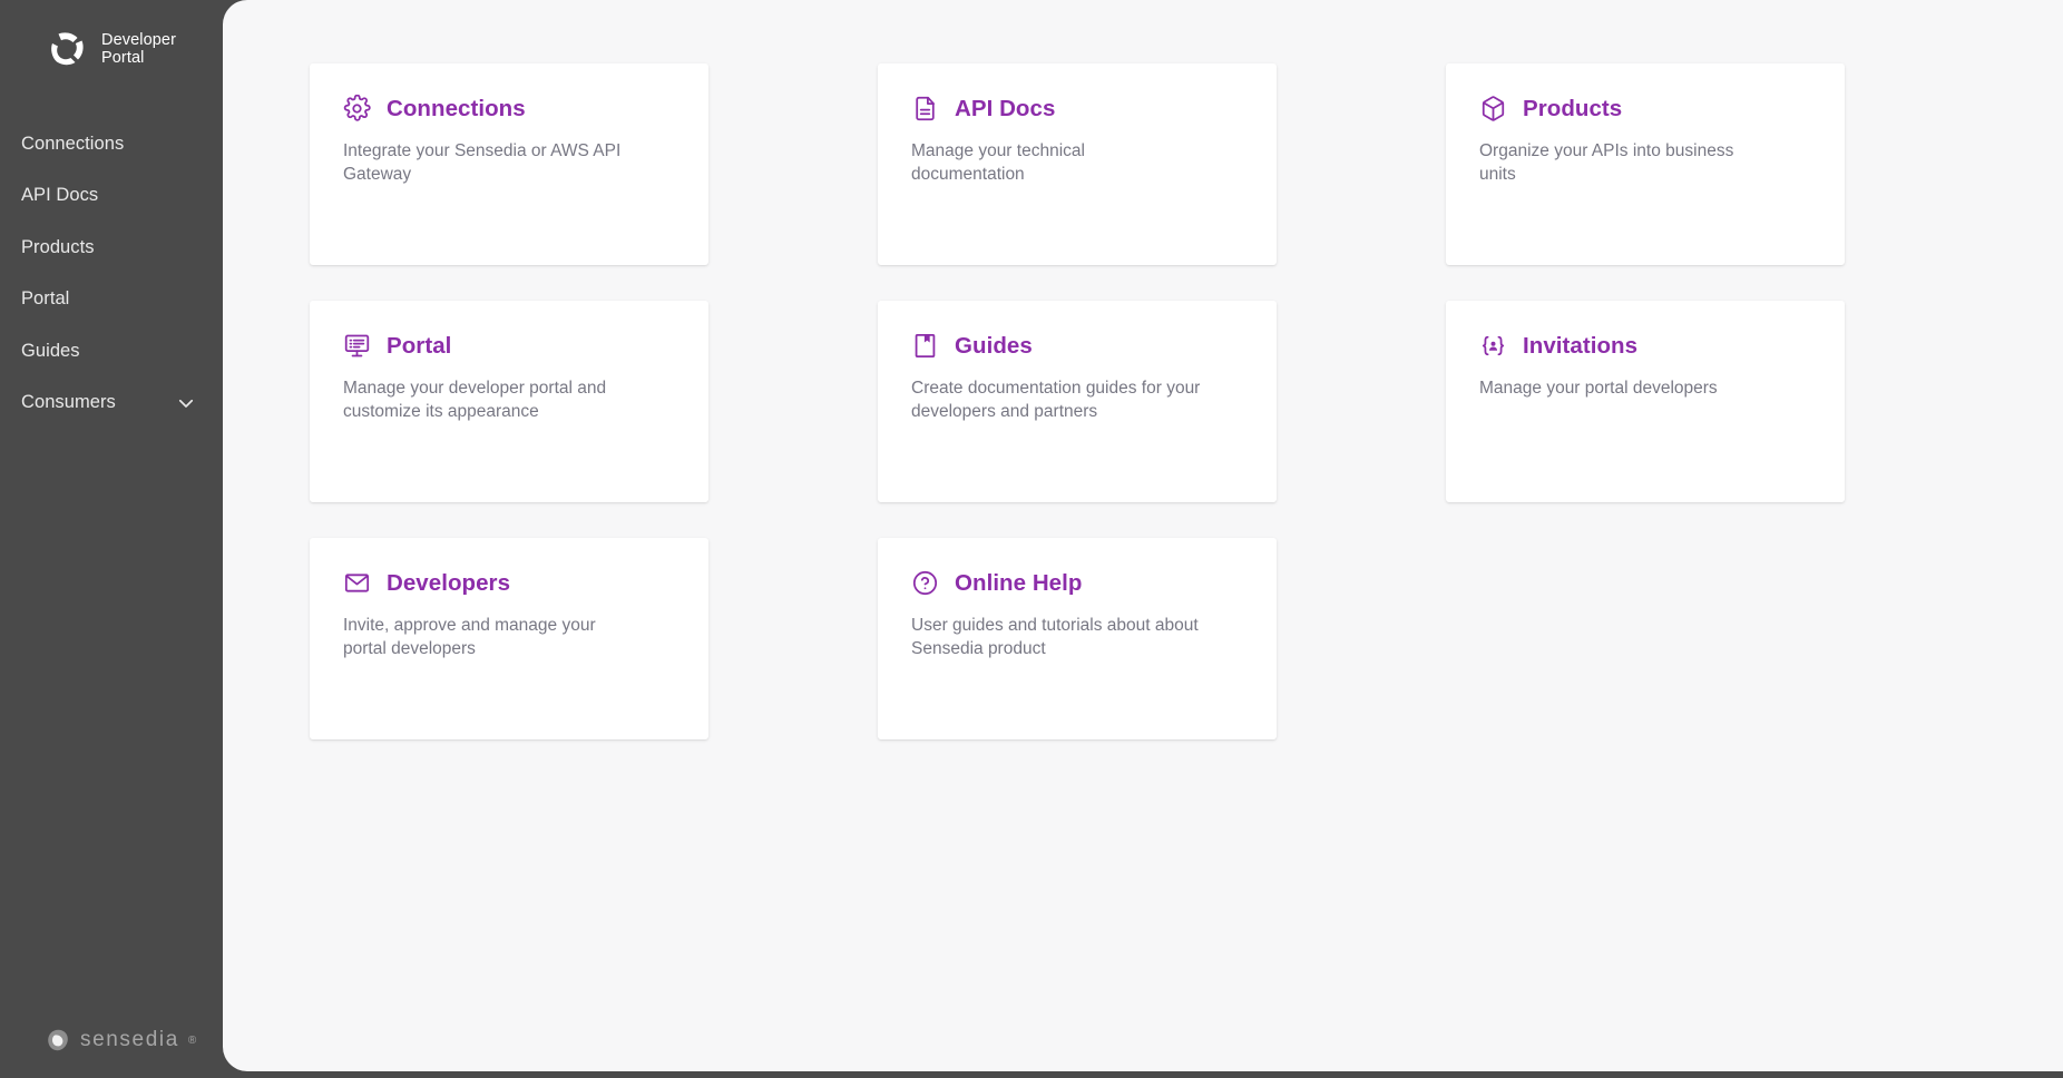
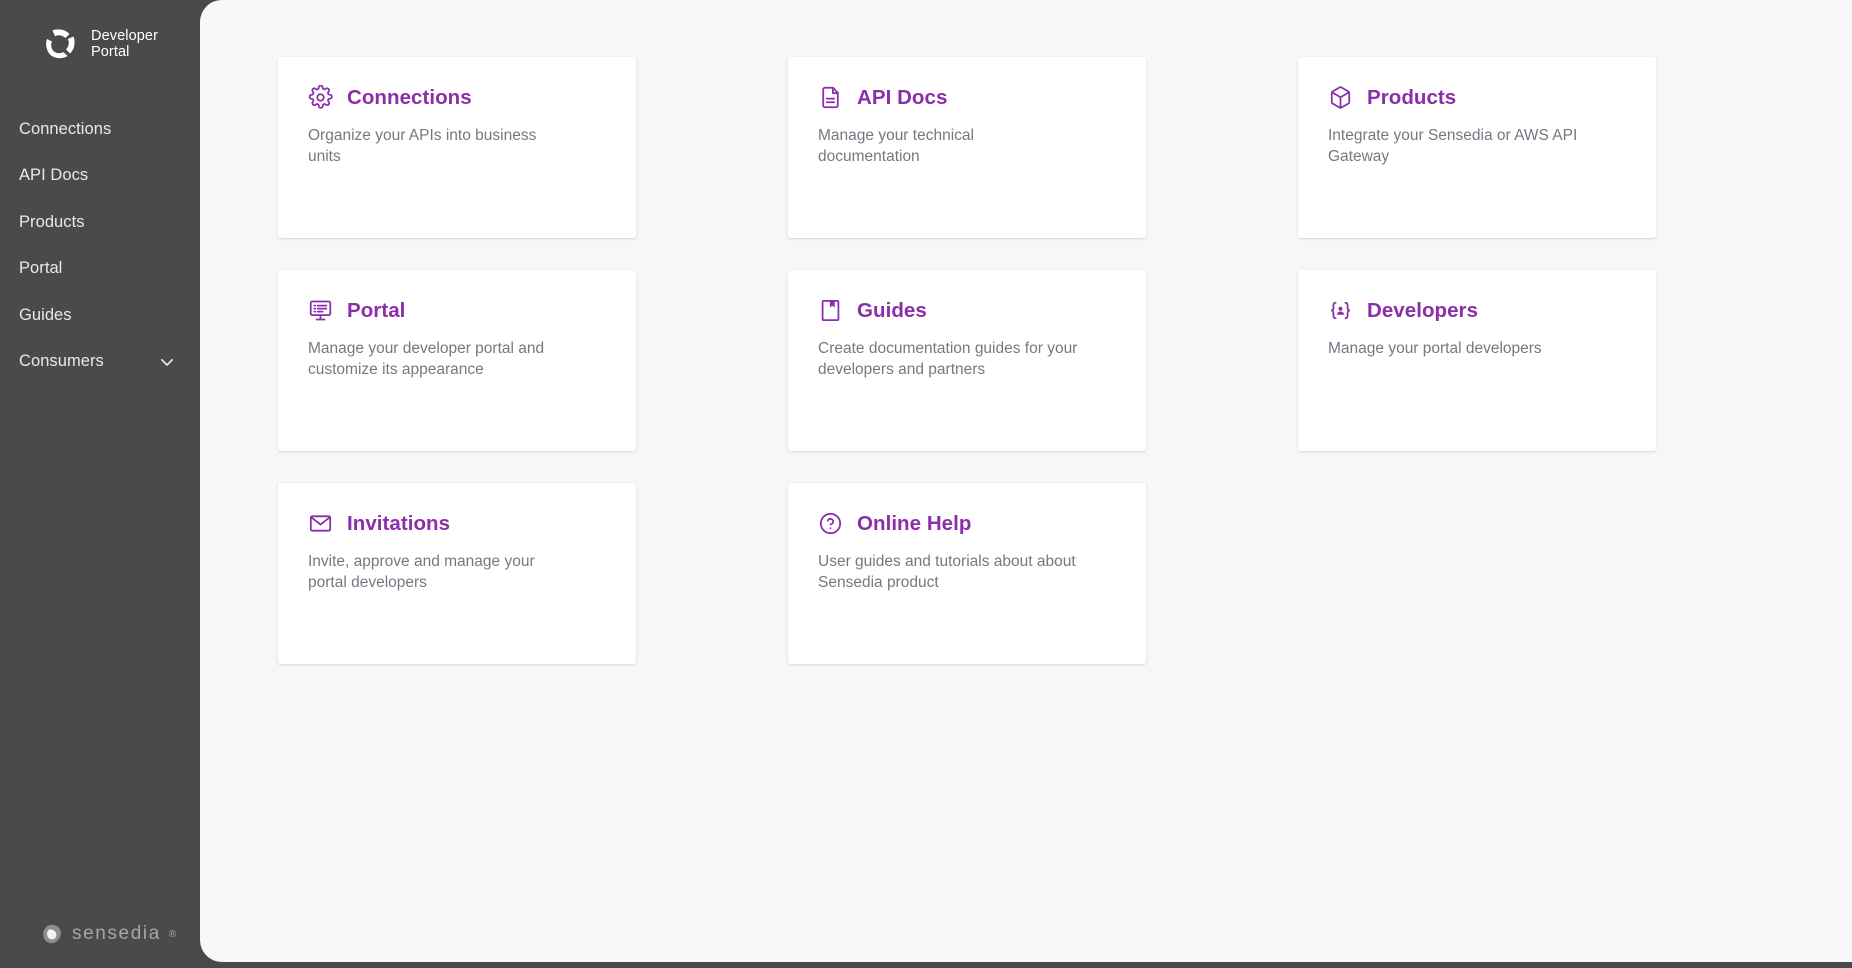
  Developer
  Portal
  Connections
  API Docs
  Products
  Portal
  Guides
  Consumers
  sensedia
  ®
  Connections
- Integrate your Sensedia or AWS API Gateway
+ Organize your APIs into business units
  API Docs
  Manage your technical documentation
  Products
- Organize your APIs into business units
+ Integrate your Sensedia or AWS API Gateway
  Portal
  Manage your developer portal and customize its appearance
  Guides
  Create documentation guides for your developers and partners
- Invitations
+ Developers
  Manage your portal developers
- Developers
+ Invitations
  Invite, approve and manage your portal developers
  Online Help
  User guides and tutorials about about Sensedia product
